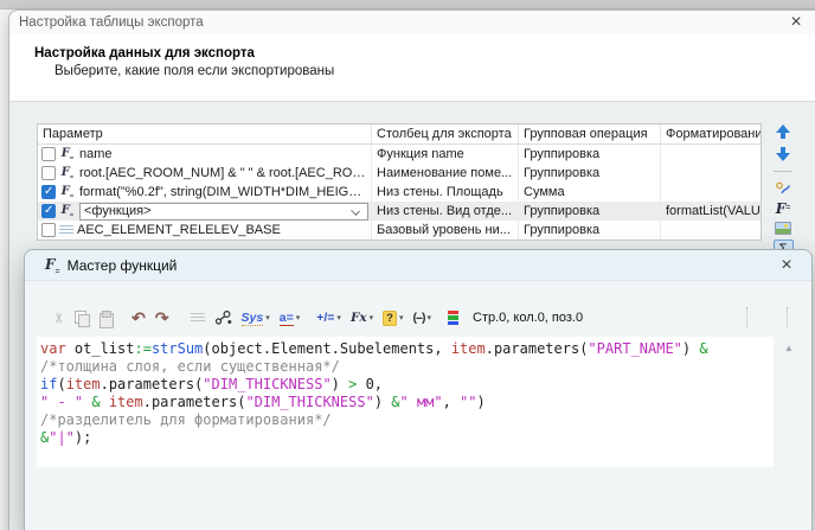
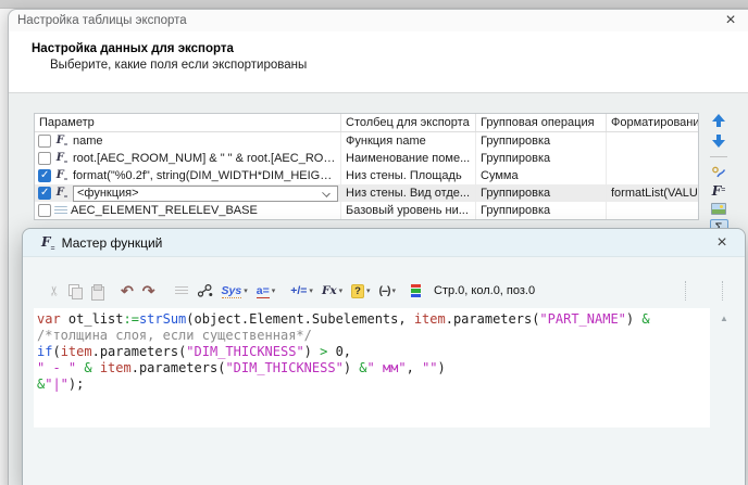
  Настройка таблицы экспорта
  ×
  Настройка данных для экспорта
  Выберите, какие поля если экспортированы
  Параметр
  Столбец для экспорта
  Групповая операция
  Форматировани
  name
  Функция name
  Группировка
  root.[AEC_ROOM_NUM] & " " & root.[AEC_ROO..
  Наименование поме...
  Группировка
  format("%0.2f", string(DIM_WIDTH*DIM_HEIGHT)
  Низ стены. Площадь
  Сумма
  <функция>
  Низ стены. Вид отде...
  Группировка
  formatList(VALU
  AEC_ELEMENT_RELELEV_BASE
  Базовый уровень ни...
  Группировка
  F
  Мастер функций
  ×
  ↶
  ↷
  Sys
  a=
  +/=
  Fx
  ?
  (--)
  Стр.0, кол.0, поз.0
  var ot_list:=strSum(object.Element.Subelements, item.parameters("PART_NAME") &
  /*толщина слоя, если существенная*/
  if(item.parameters("DIM_THICKNESS") > 0,
  " - " & item.parameters("DIM_THICKNESS") &" мм", "")
- /*разделитель для форматирования*/
  &"|");
  ▲
